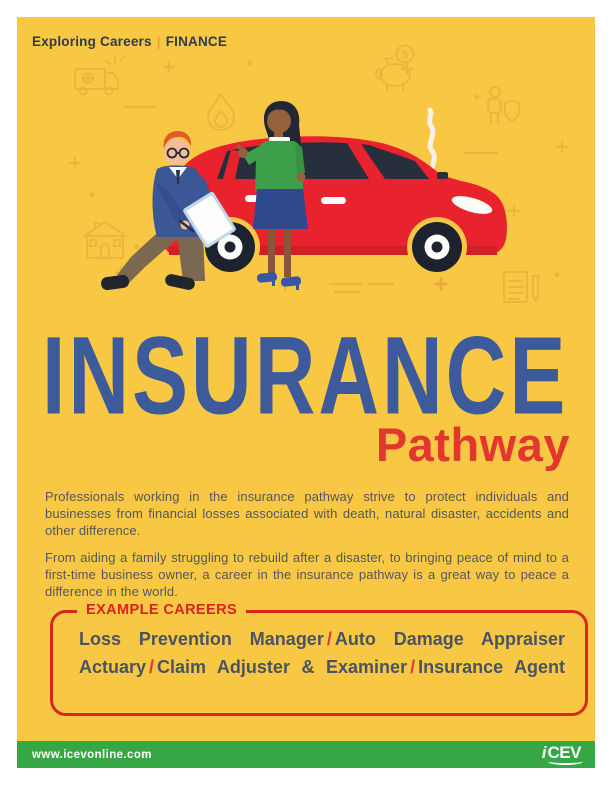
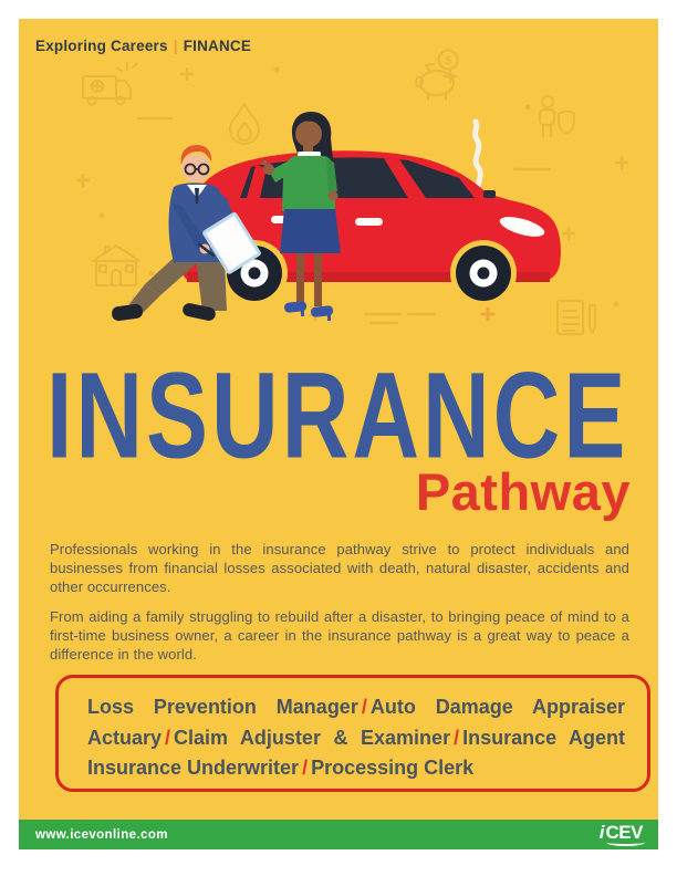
  Exploring Careers | FINANCE
  INSURANCE
  Pathway
- Professionals working in the insurance pathway strive to protect individuals and businesses from financial losses associated with death, natural disaster, accidents and other difference.
+ Professionals working in the insurance pathway strive to protect individuals and businesses from financial losses associated with death, natural disaster, accidents and other occurrences.
  From aiding a family struggling to rebuild after a disaster, to bringing peace of mind to a first-time business owner, a career in the insurance pathway is a great way to peace a difference in the world.
- EXAMPLE CAREERS
  Loss Prevention Manager / Auto Damage Appraiser
  Actuary / Claim Adjuster & Examiner / Insurance Agent
+ Insurance Underwriter / Processing Clerk
  www.icevonline.com
  iCEV
